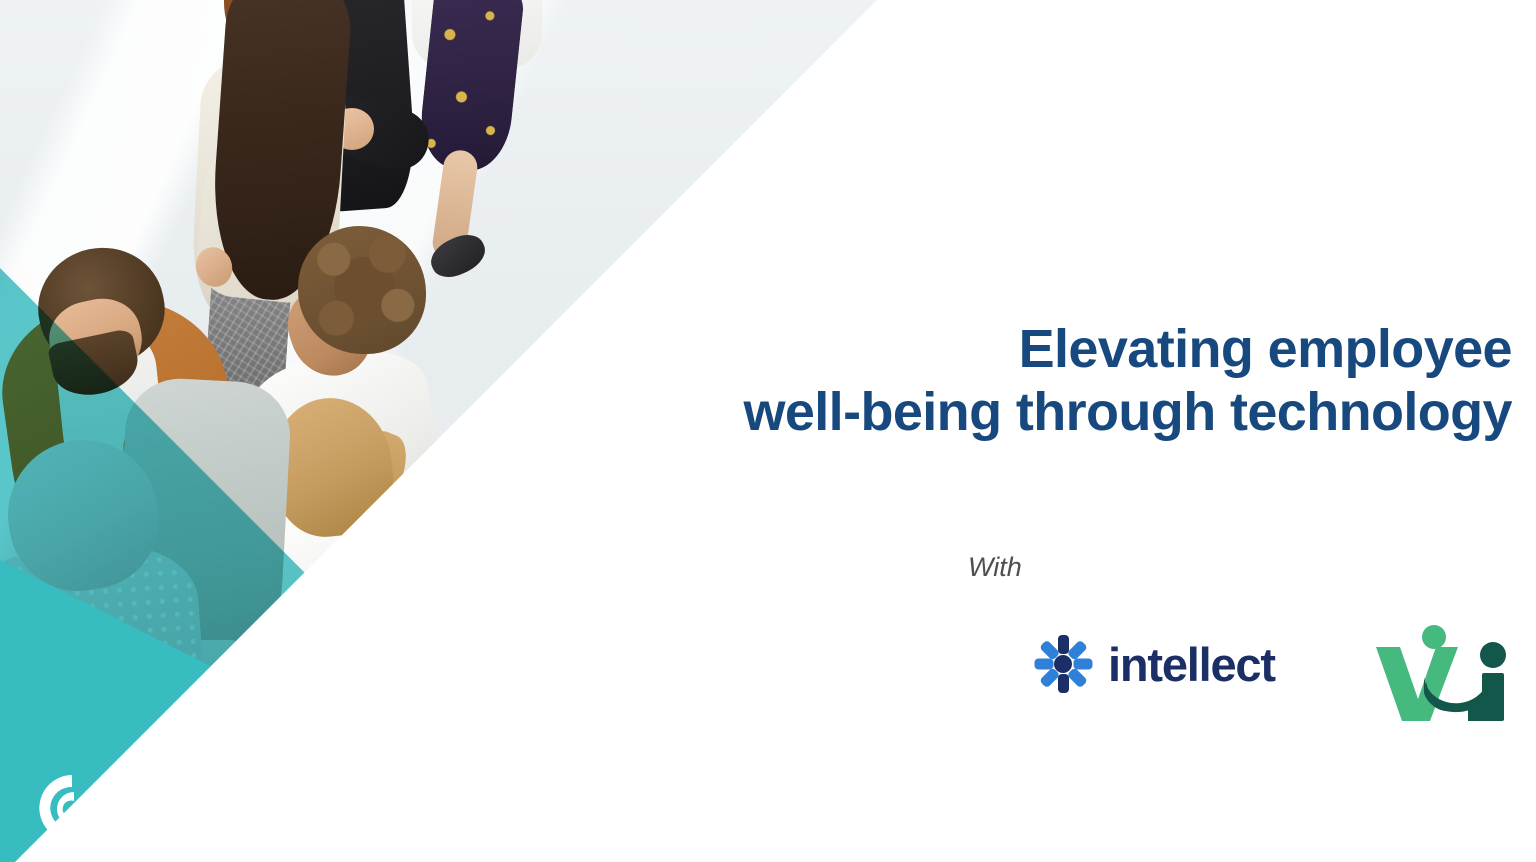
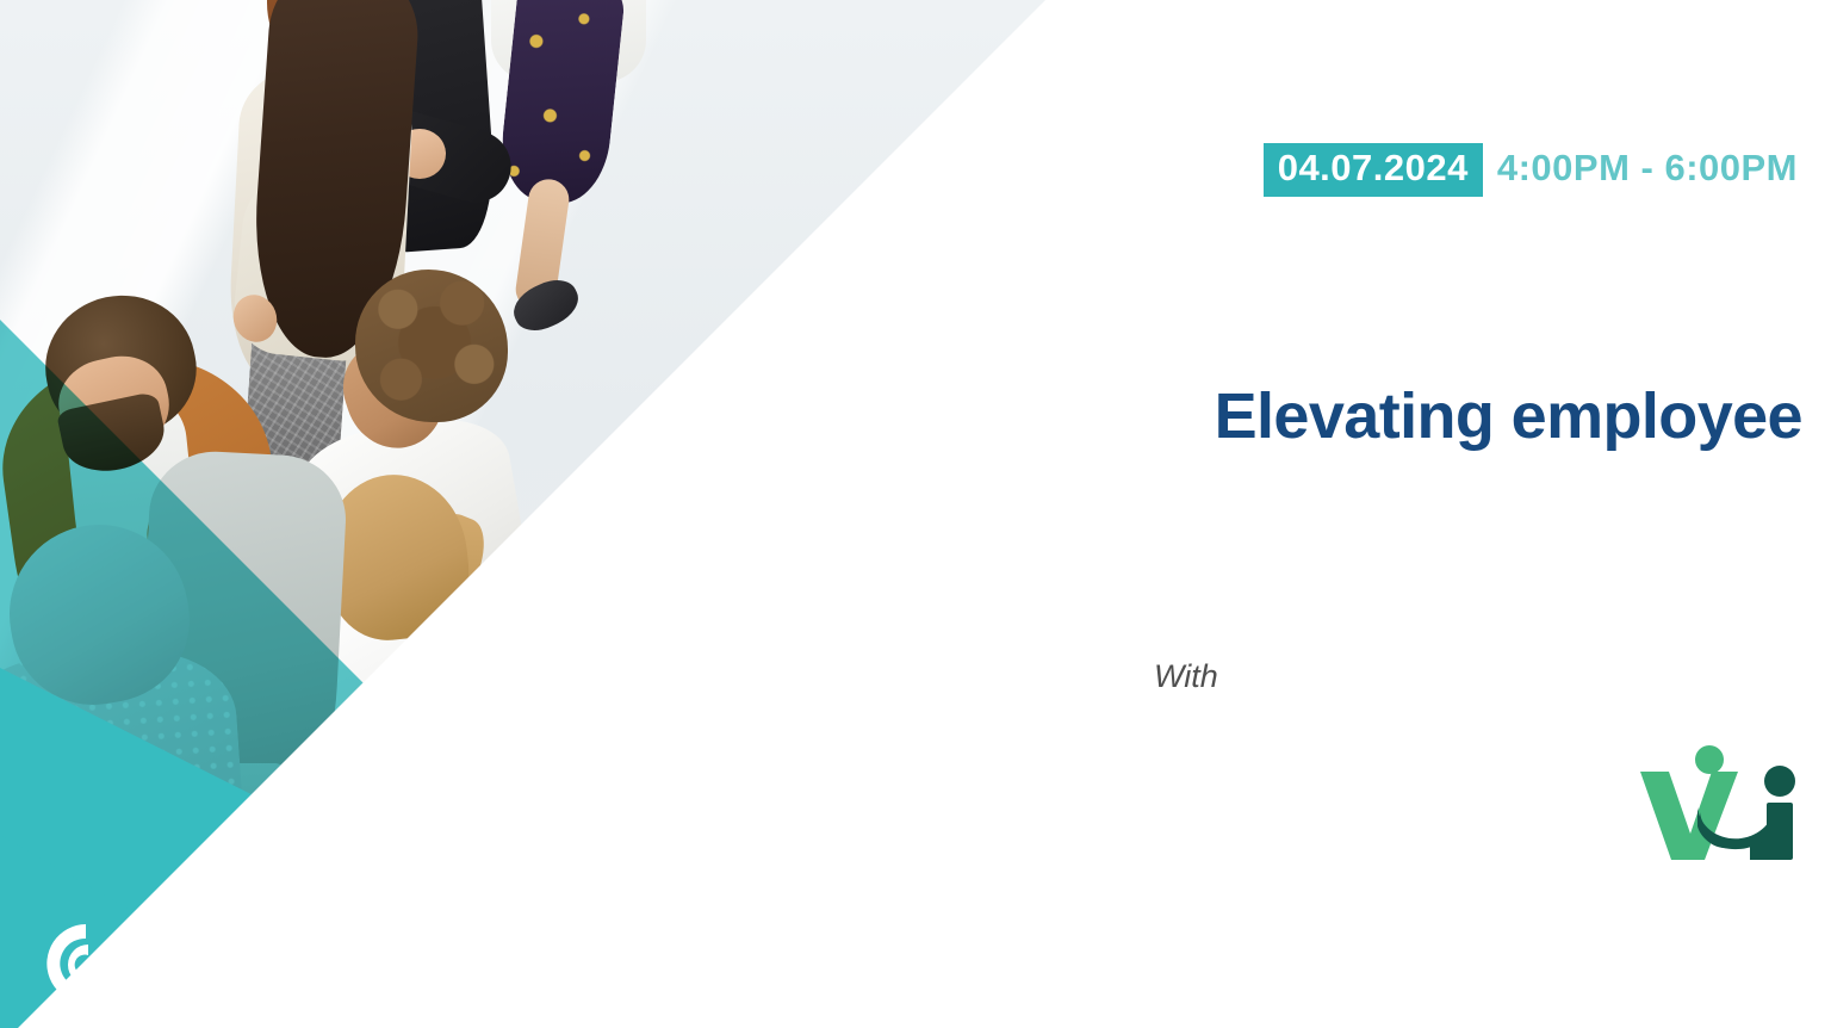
+ 04.07.2024
+ 4:00PM - 6:00PM
  Elevating employee
- well-being through technology
  With
- intellect
